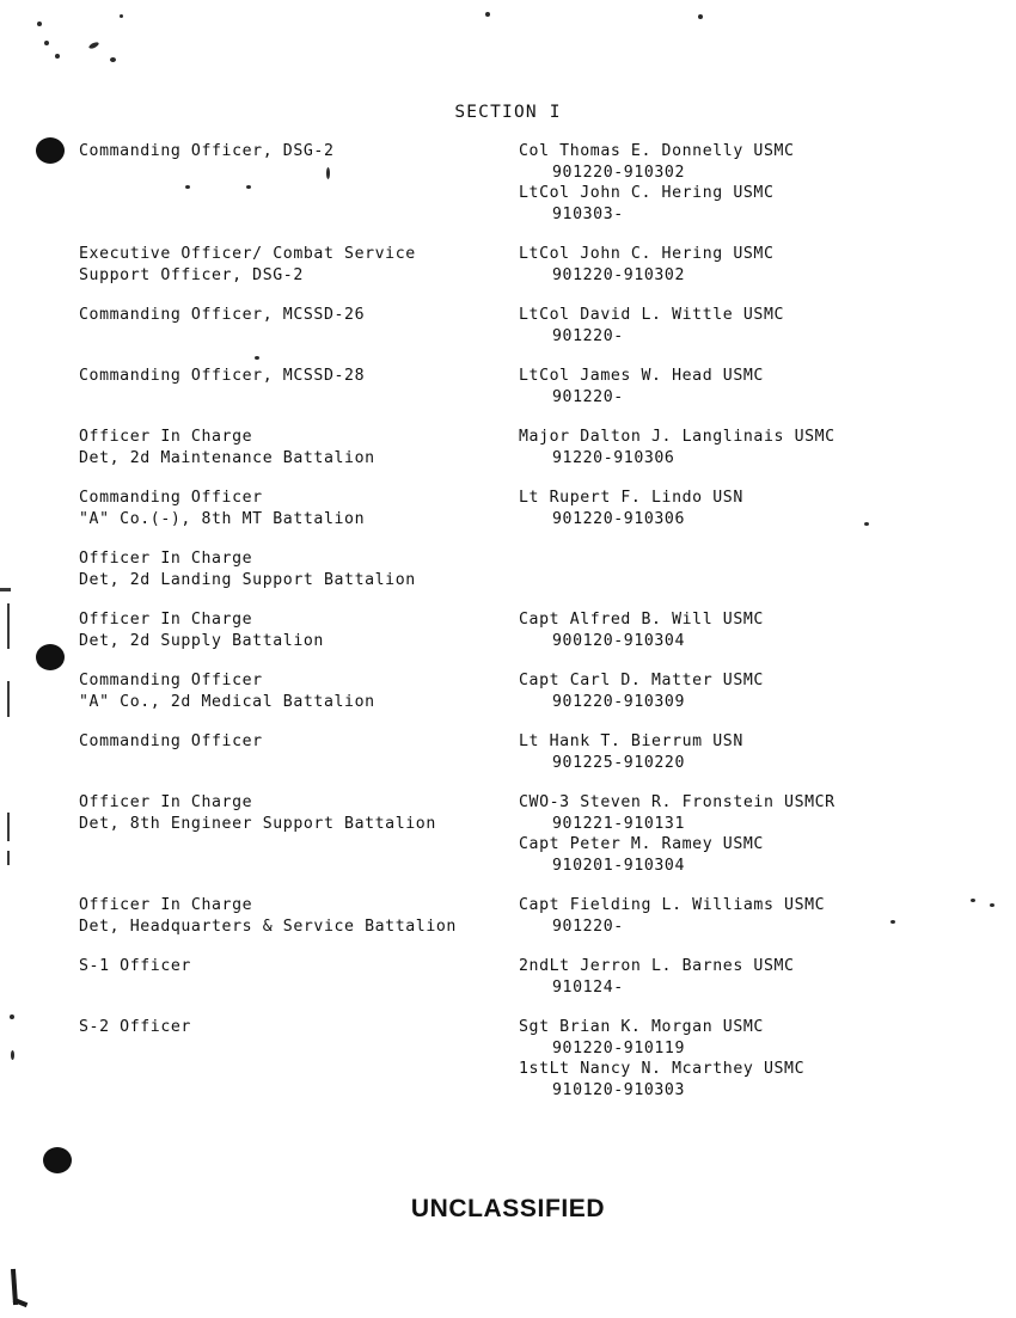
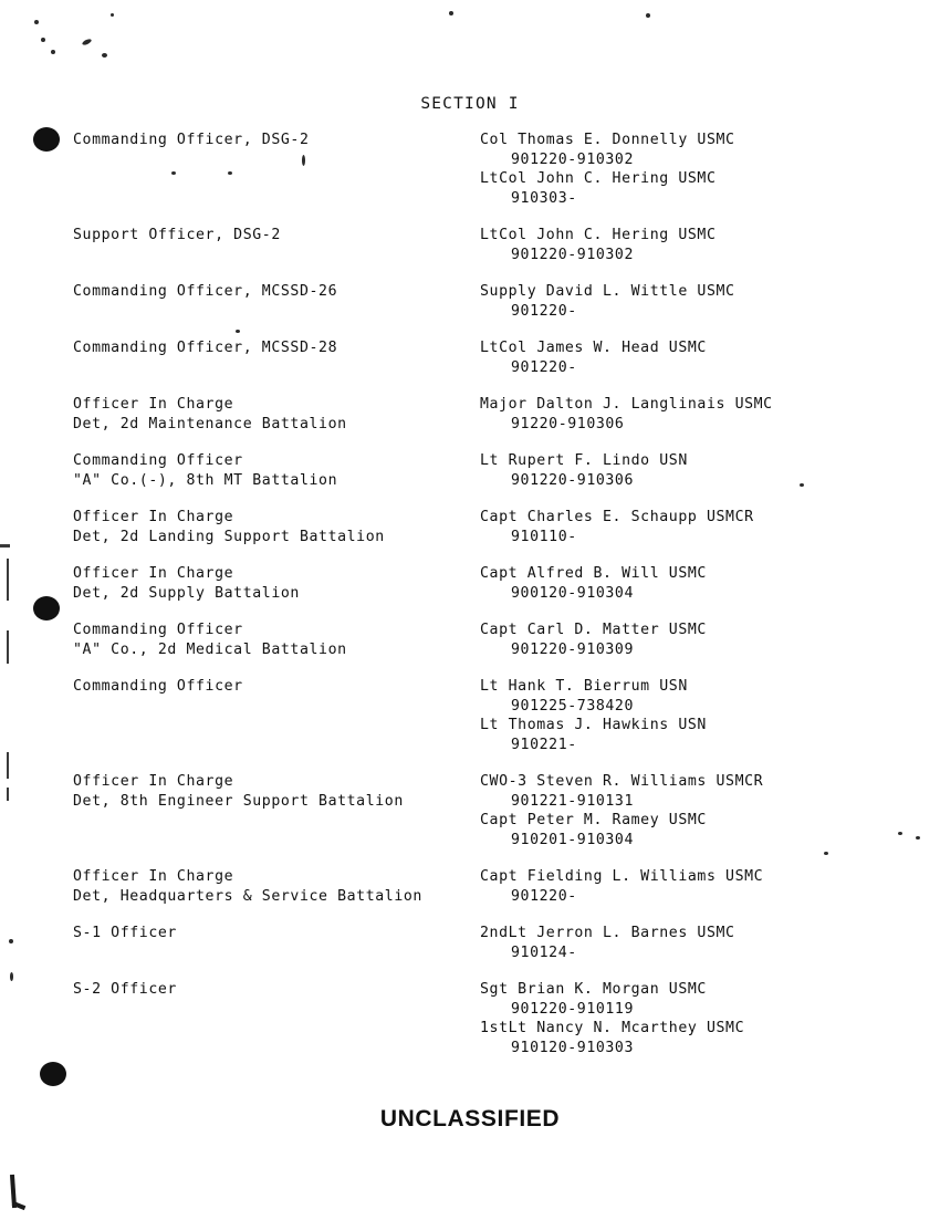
  SECTION I
  Commanding Officer, DSG-2
  Col Thomas E. Donnelly USMC
  901220-910302
  LtCol John C. Hering USMC
  910303-
- Executive Officer/ Combat Service
  Support Officer, DSG-2
  LtCol John C. Hering USMC
  901220-910302
  Commanding Officer, MCSSD-26
- LtCol David L. Wittle USMC
+ Supply David L. Wittle USMC
  901220-
  Commanding Officer, MCSSD-28
  LtCol James W. Head USMC
  901220-
  Officer In Charge
  Det, 2d Maintenance Battalion
  Major Dalton J. Langlinais USMC
  91220-910306
  Commanding Officer
  "A" Co.(-), 8th MT Battalion
  Lt Rupert F. Lindo USN
  901220-910306
  Officer In Charge
  Det, 2d Landing Support Battalion
+ Capt Charles E. Schaupp USMCR
+ 910110-
  Officer In Charge
  Det, 2d Supply Battalion
  Capt Alfred B. Will USMC
  900120-910304
  Commanding Officer
  "A" Co., 2d Medical Battalion
  Capt Carl D. Matter USMC
  901220-910309
  Commanding Officer
  Lt Hank T. Bierrum USN
- 901225-910220
+ 901225-738420
+ Lt Thomas J. Hawkins USN
+ 910221-
  Officer In Charge
  Det, 8th Engineer Support Battalion
- CWO-3 Steven R. Fronstein USMCR
+ CWO-3 Steven R. Williams USMCR
  901221-910131
  Capt Peter M. Ramey USMC
  910201-910304
  Officer In Charge
  Det, Headquarters & Service Battalion
  Capt Fielding L. Williams USMC
  901220-
  S-1 Officer
  2ndLt Jerron L. Barnes USMC
  910124-
  S-2 Officer
  Sgt Brian K. Morgan USMC
  901220-910119
  1stLt Nancy N. Mcarthey USMC
  910120-910303
  UNCLASSIFIED
